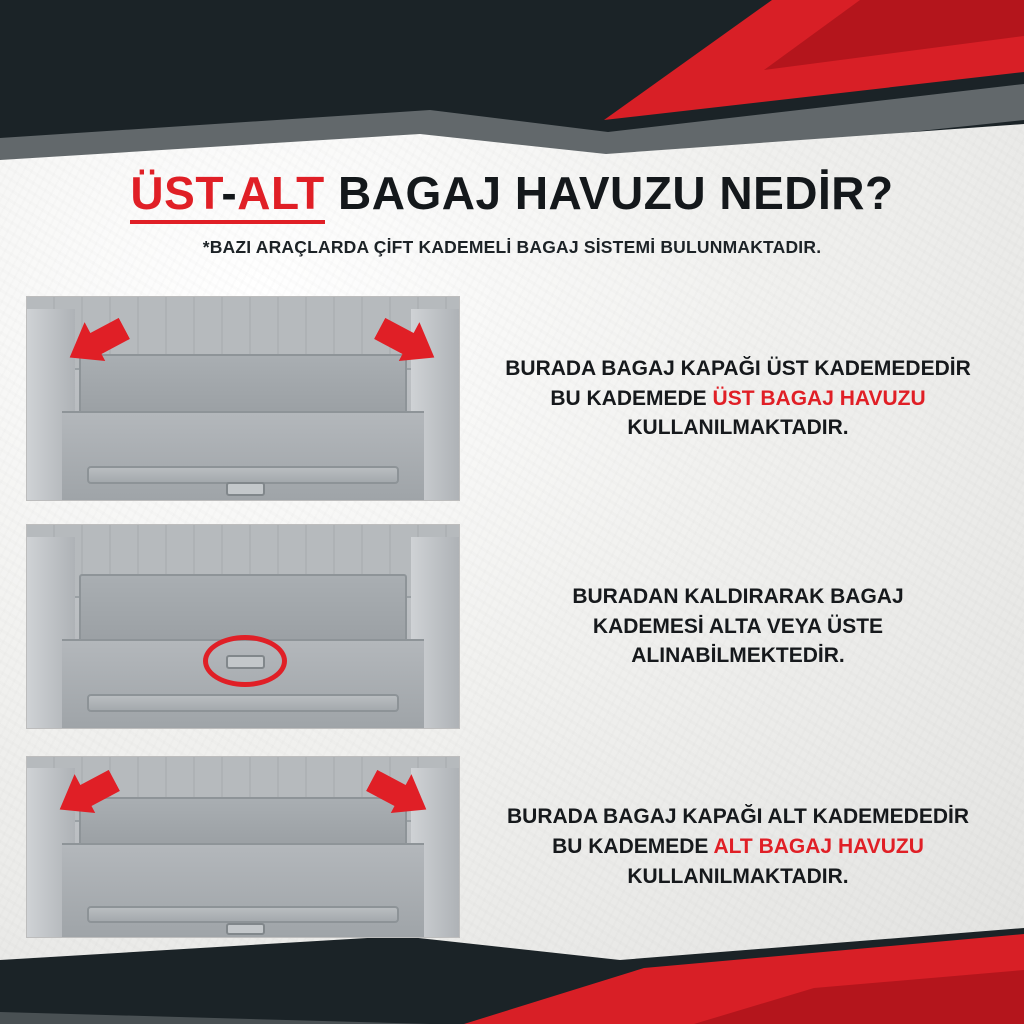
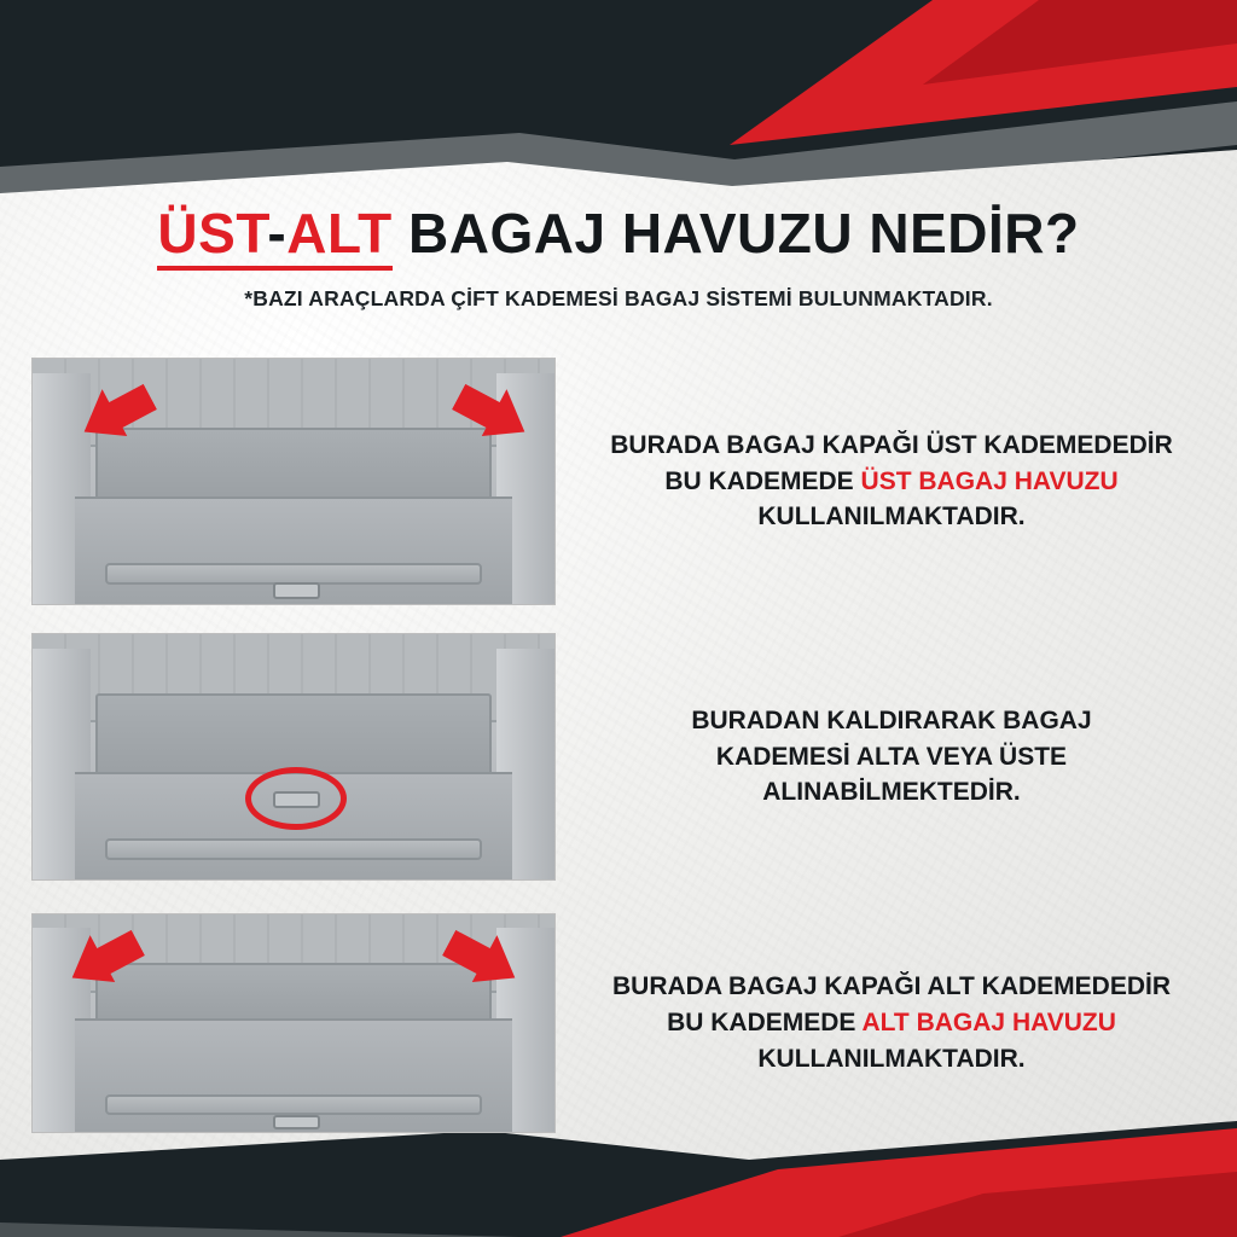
  ÜST-ALT BAGAJ HAVUZU NEDİR?
- *BAZI ARAÇLARDA ÇİFT KADEMELİ BAGAJ SİSTEMİ BULUNMAKTADIR.
+ *BAZI ARAÇLARDA ÇİFT KADEMESİ BAGAJ SİSTEMİ BULUNMAKTADIR.
  BURADA BAGAJ KAPAĞI ÜST KADEMEDEDİR
  BU KADEMEDE ÜST BAGAJ HAVUZU
  KULLANILMAKTADIR.
  BURADAN KALDIRARAK BAGAJ
  KADEMESİ ALTA VEYA ÜSTE
  ALINABİLMEKTEDİR.
  BURADA BAGAJ KAPAĞI ALT KADEMEDEDİR
  BU KADEMEDE ALT BAGAJ HAVUZU
  KULLANILMAKTADIR.
